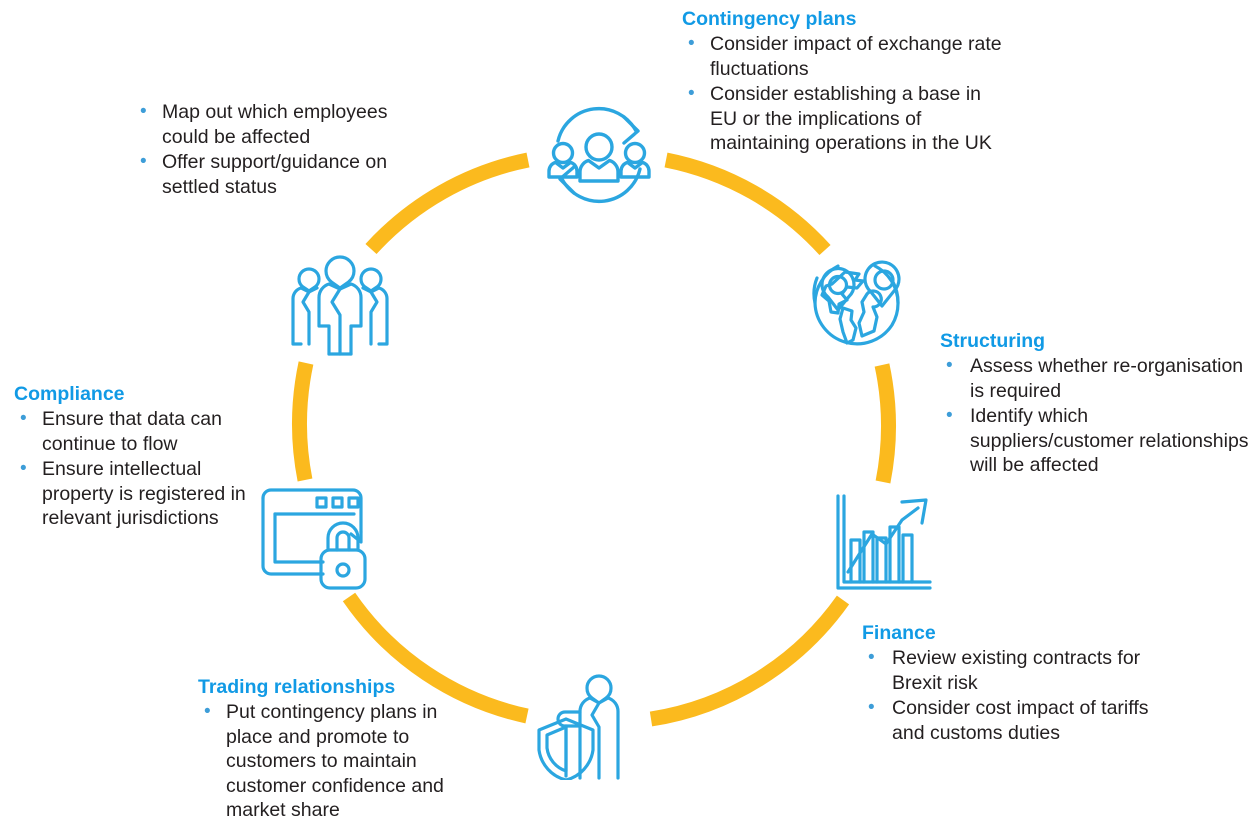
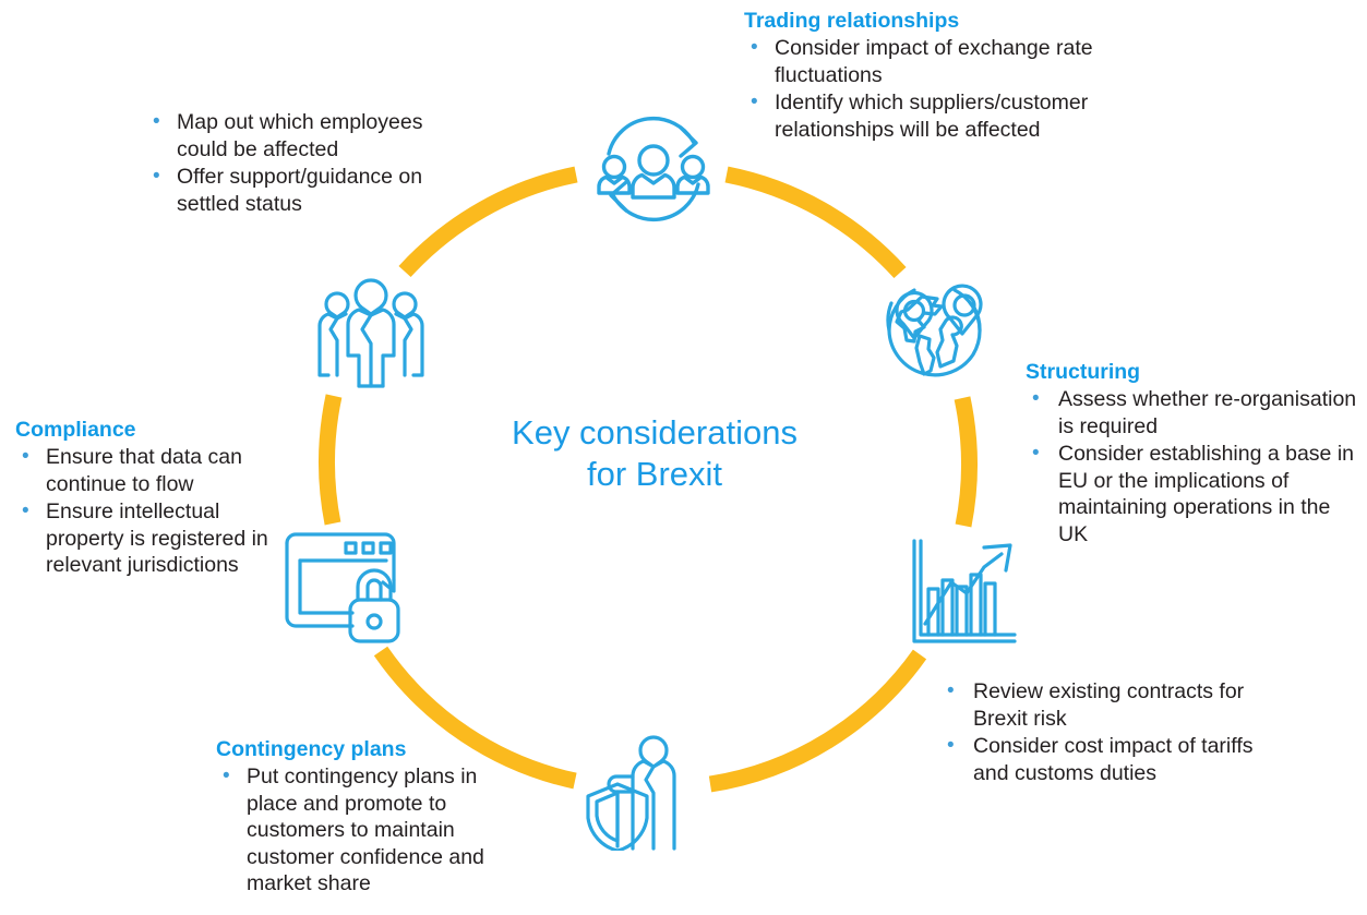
+ Key considerations
+ for Brexit
- Contingency plans
+ Trading relationships
  •
  Consider impact of exchange rate fluctuations
  •
- Consider establishing a base in EU or the implications of maintaining operations in the UK
+ Identify which suppliers/customer relationships will be affected
  •
  Map out which employees could be affected
  •
  Offer support/guidance on settled status
  Structuring
  •
  Assess whether re-organisation is required
  •
- Identify which suppliers/customer relationships will be affected
+ Consider establishing a base in EU or the implications of maintaining operations in the UK
- Finance
  •
  Review existing contracts for Brexit risk
  •
  Consider cost impact of tariffs and customs duties
- Trading relationships
+ Contingency plans
  •
  Put contingency plans in place and promote to customers to maintain customer confidence and market share
  Compliance
  •
  Ensure that data can continue to flow
  •
  Ensure intellectual property is registered in relevant jurisdictions
